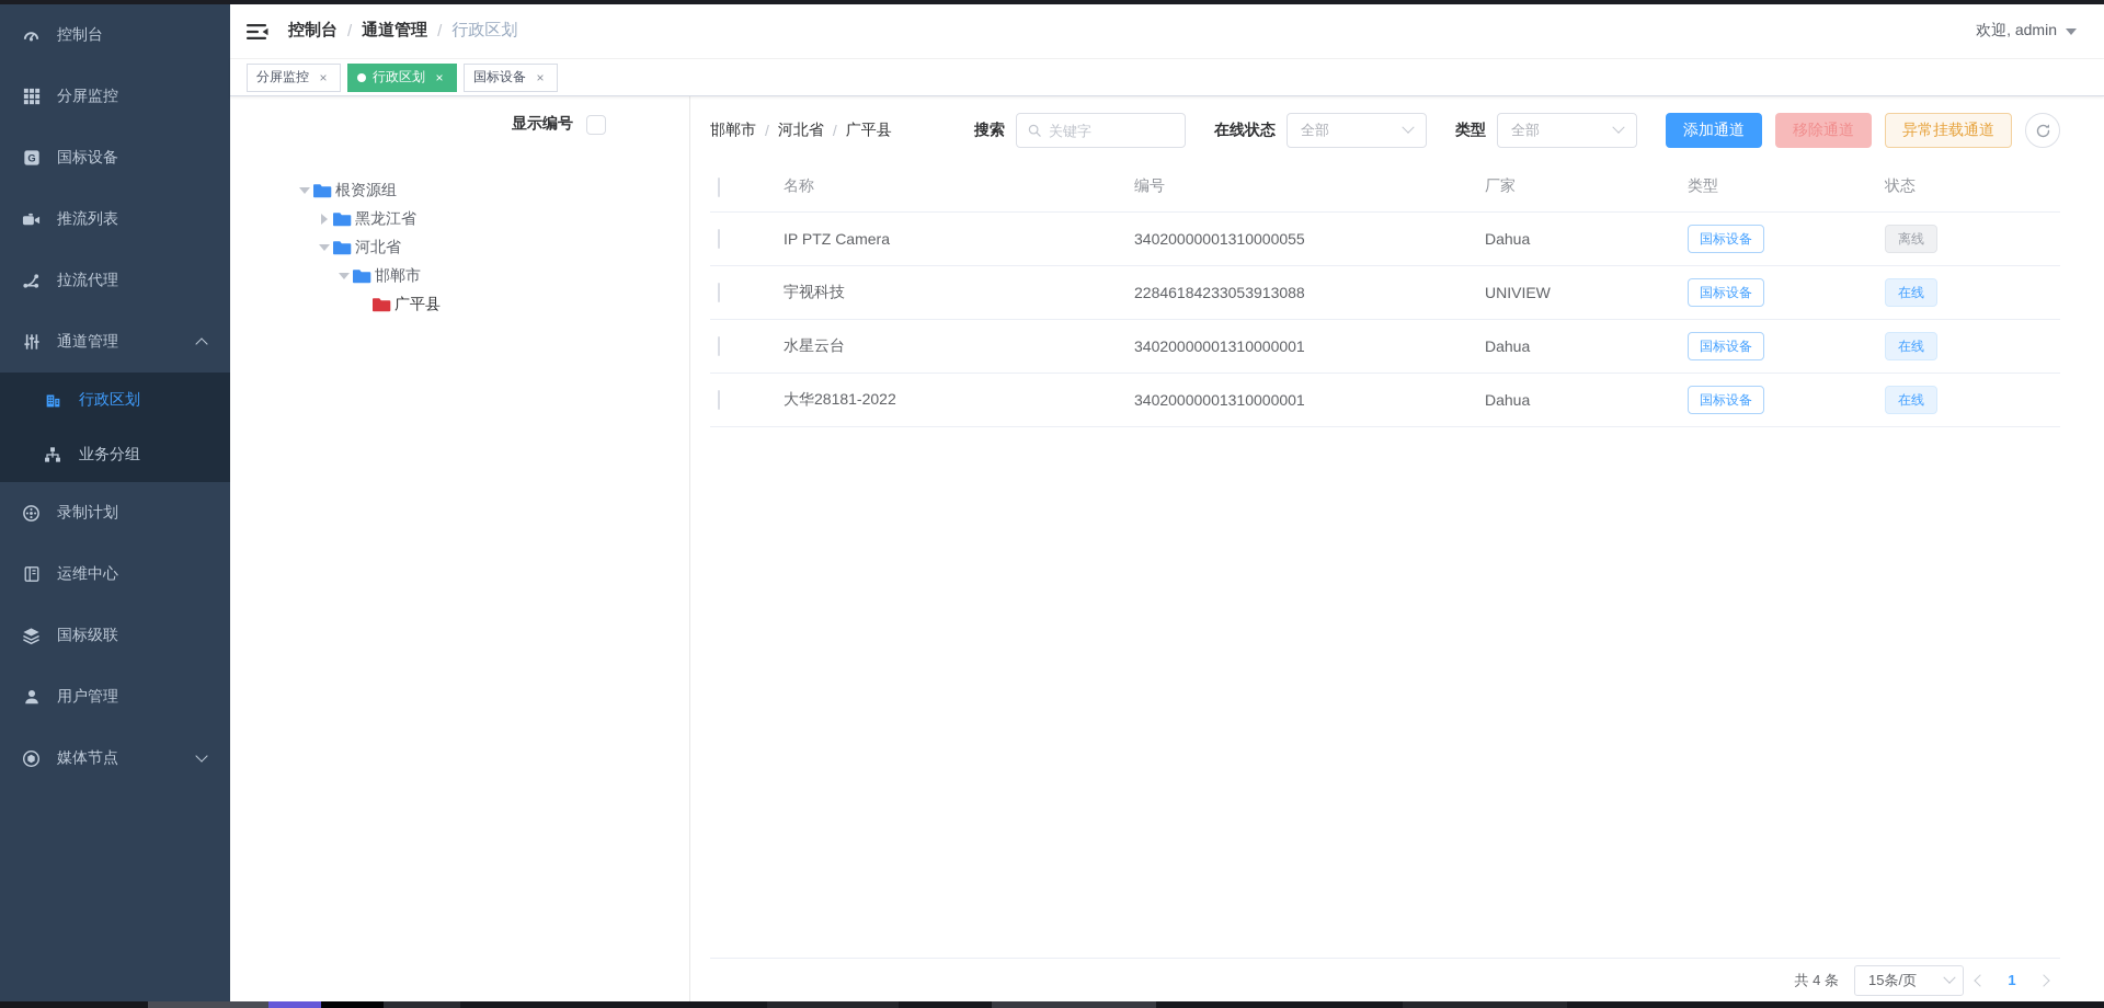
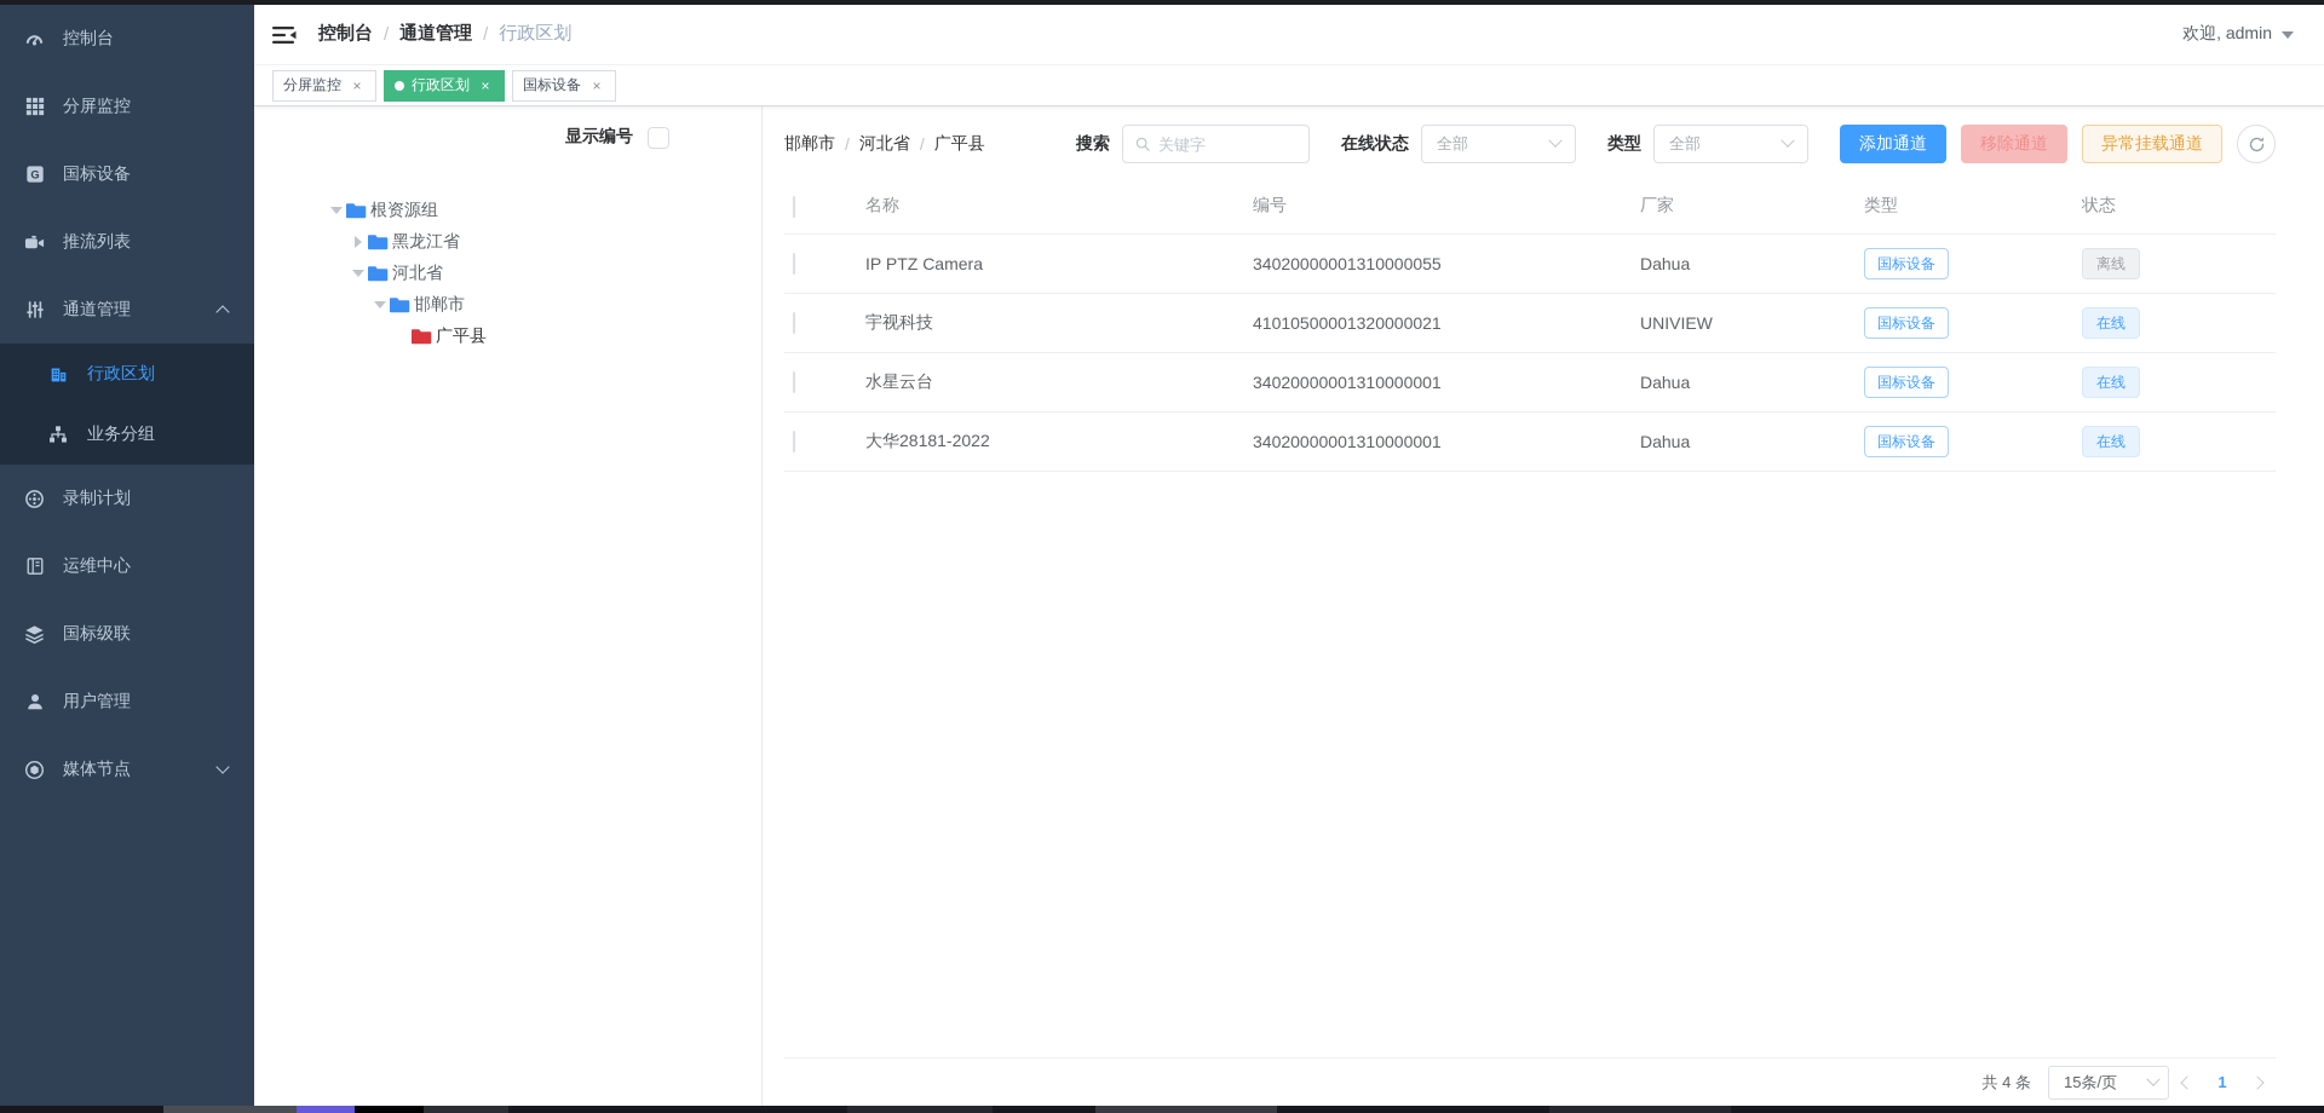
  控制台
  分屏监控
  G
  国标设备
  推流列表
- 拉流代理
  通道管理
  行政区划
  业务分组
  录制计划
  运维中心
  国标级联
  用户管理
  媒体节点
  控制台
  /
  通道管理
  /
  行政区划
  欢迎, admin
  分屏监控
  ×
  行政区划
  ×
  国标设备
  ×
  显示编号
  根资源组
  黑龙江省
  河北省
  邯郸市
  广平县
  邯郸市
  /
  河北省
  /
  广平县
  搜索
  关键字
  在线状态
  全部
  类型
  全部
  添加通道
  移除通道
  异常挂载通道
  名称
  编号
  厂家
  类型
  状态
  IP PTZ Camera
  34020000001310000055
  Dahua
  国标设备
  离线
  宇视科技
- 22846184233053913088
+ 41010500001320000021
  UNIVIEW
  国标设备
  在线
  水星云台
  34020000001310000001
  Dahua
  国标设备
  在线
  大华28181-2022
  34020000001310000001
  Dahua
  国标设备
  在线
  共 4 条
  15条/页
  1
